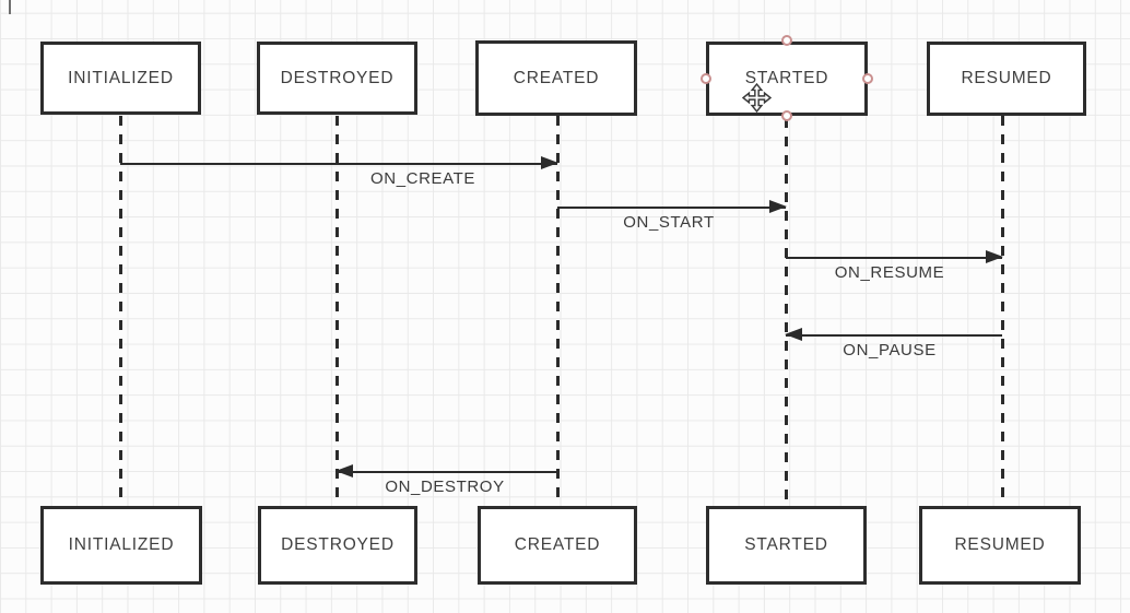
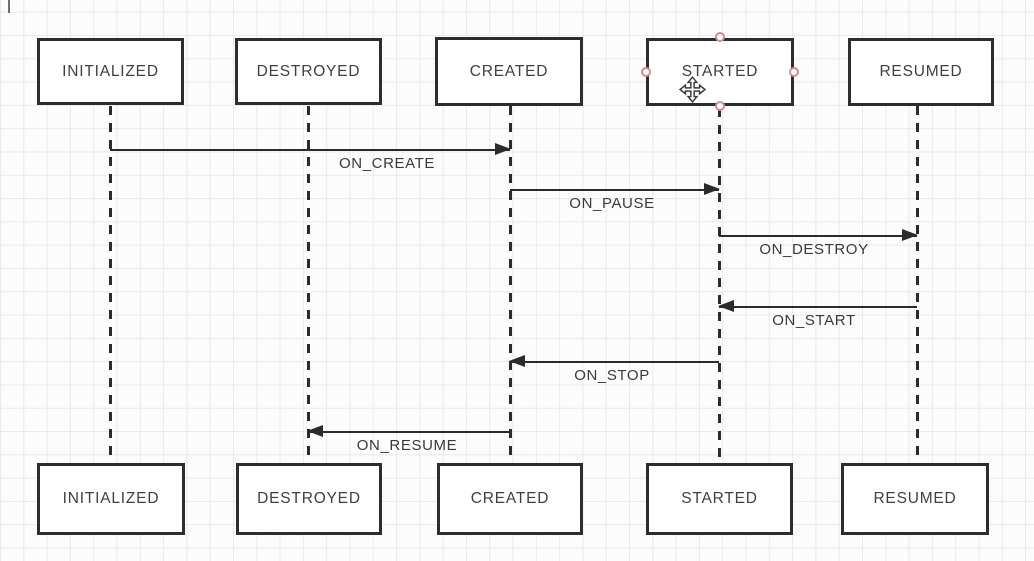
  INITIALIZED
  DESTROYED
  CREATED
  STARTED
  RESUMED
  INITIALIZED
  DESTROYED
  CREATED
  STARTED
  RESUMED
  ON_CREATE
- ON_START
+ ON_PAUSE
- ON_RESUME
+ ON_DESTROY
- ON_PAUSE
+ ON_START
+ ON_STOP
- ON_DESTROY
+ ON_RESUME
